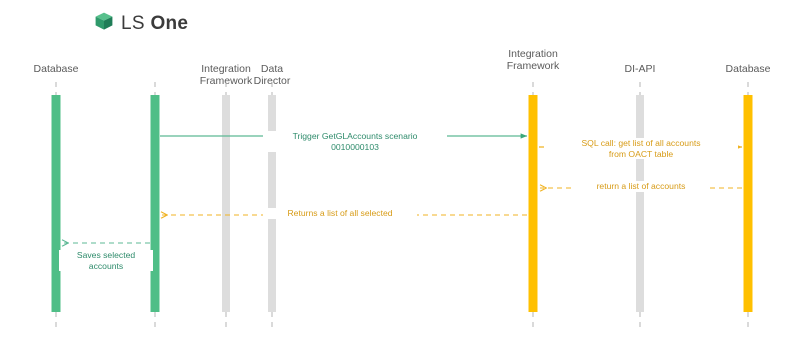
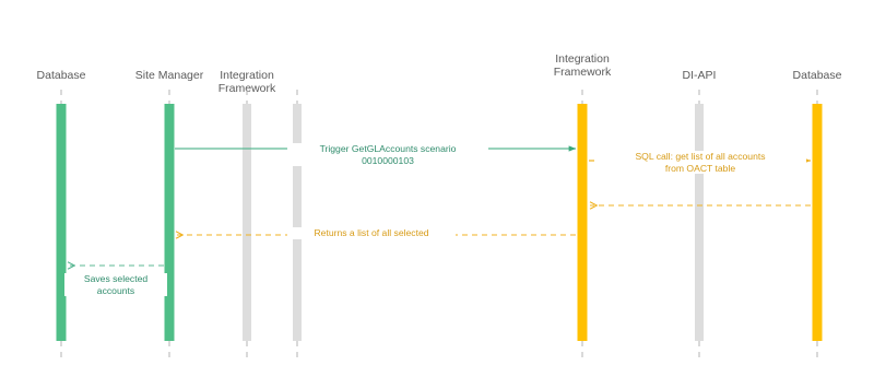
- LS One
  Database
+ Site Manager
  Integration
  Framework
- Data
- Director
  Integration
  Framework
  DI-API
  Database
  Trigger GetGLAccounts scenario
  0010000103
  SQL call: get list of all accounts
  from OACT table
- return a list of accounts
  Returns a list of all selected
  Saves selected
  accounts
